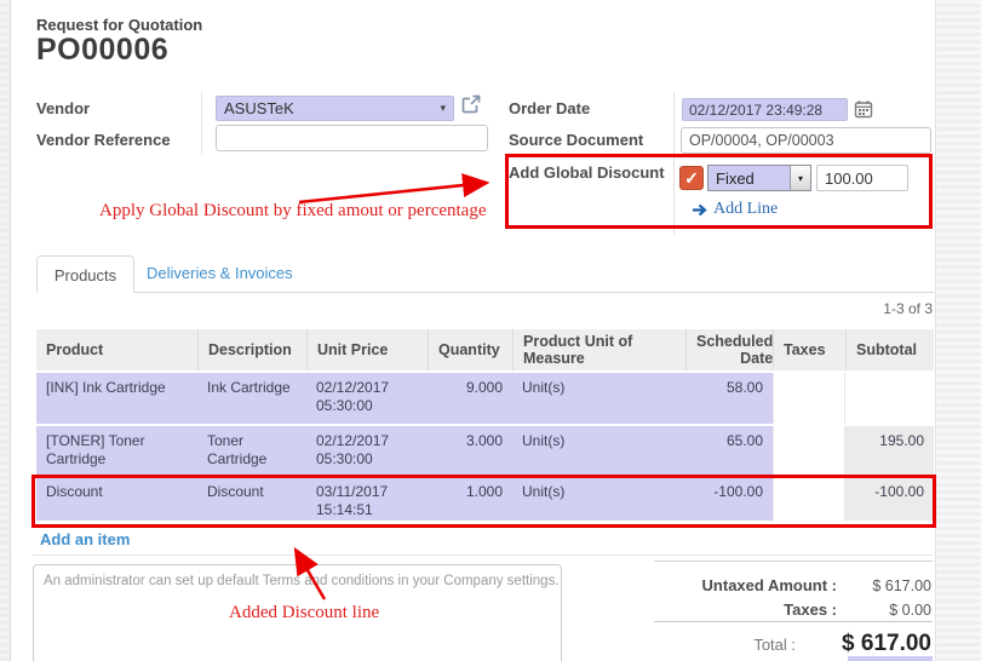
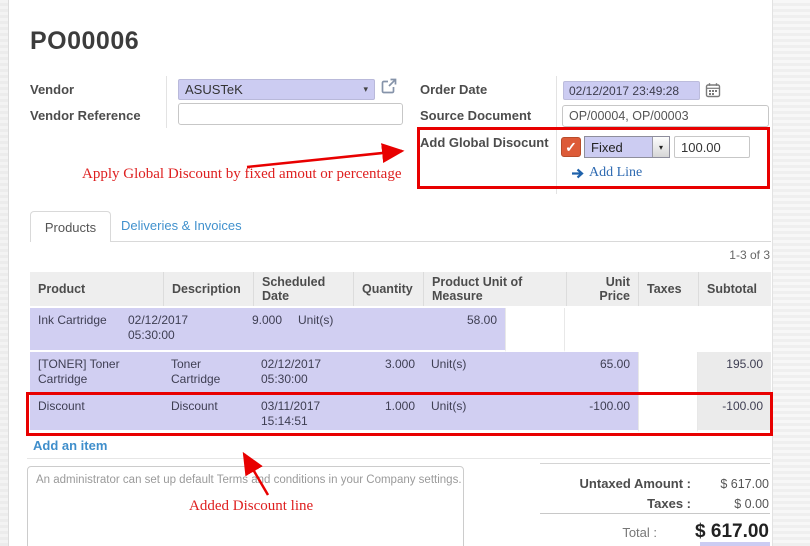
- Request for Quotation
  PO00006
  Vendor
  Vendor Reference
  ASUSTeK
  ▾
  Order Date
  Source Document
  Add Global Disocunt
  02/12/2017 23:49:28
  OP/00004, OP/00003
  ✓
  Fixed
  ▾
  100.00
  Add Line
  Products
  Deliveries & Invoices
  1-3 of 3
  Product
  Description
- Unit Price
+ Scheduled Date
  Quantity
  Product Unit of Measure
- Scheduled Date
+ Unit Price
  Taxes
  Subtotal
- [INK] Ink Cartridge
  Ink Cartridge
  02/12/2017 05:30:00
  9.000
  Unit(s)
  58.00
  [TONER] Toner Cartridge
  Toner Cartridge
  02/12/2017 05:30:00
  3.000
  Unit(s)
  65.00
  195.00
  Discount
  Discount
  03/11/2017 15:14:51
  1.000
  Unit(s)
  -100.00
  -100.00
  Add an item
  An administrator can set up default Terms and conditions in your Company settings.
  Untaxed Amount :
  $ 617.00
  Taxes :
  $ 0.00
  Total :
  $ 617.00
  Apply Global Discount by fixed amout or percentage
  Added Discount line
